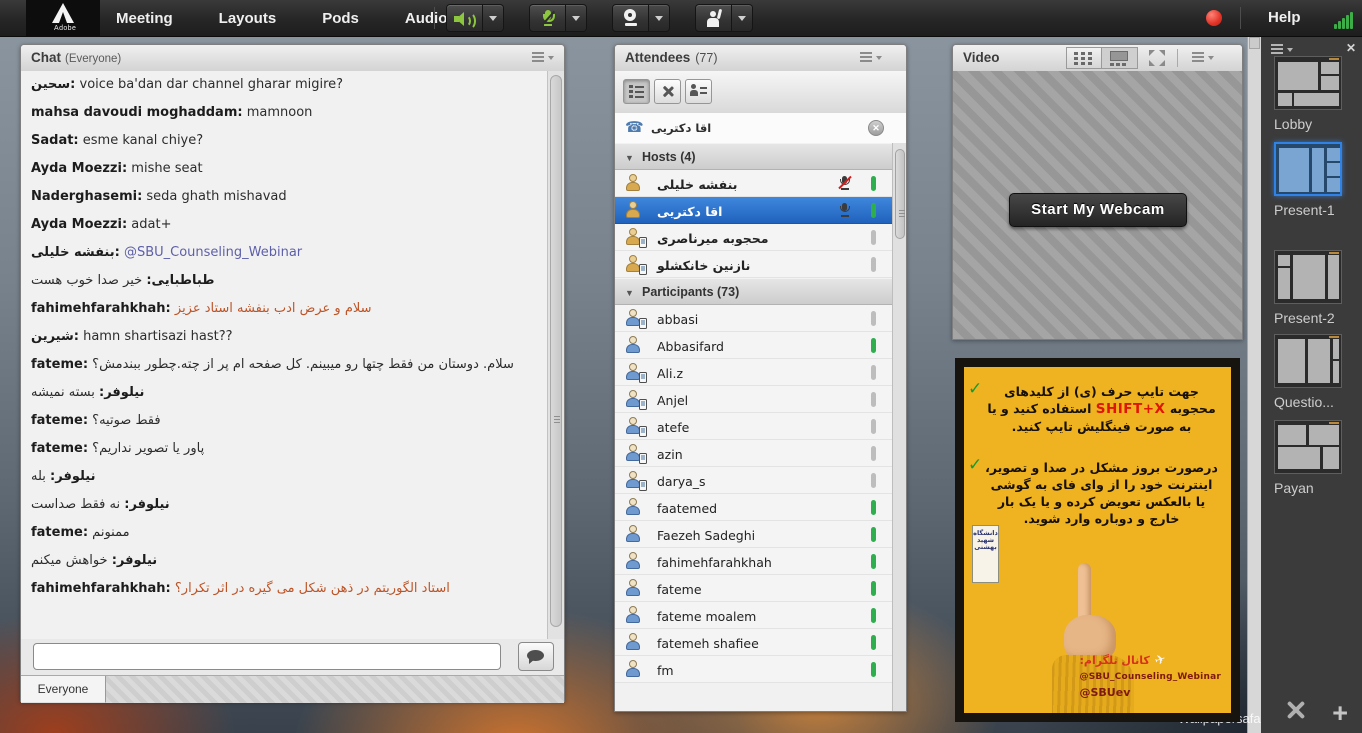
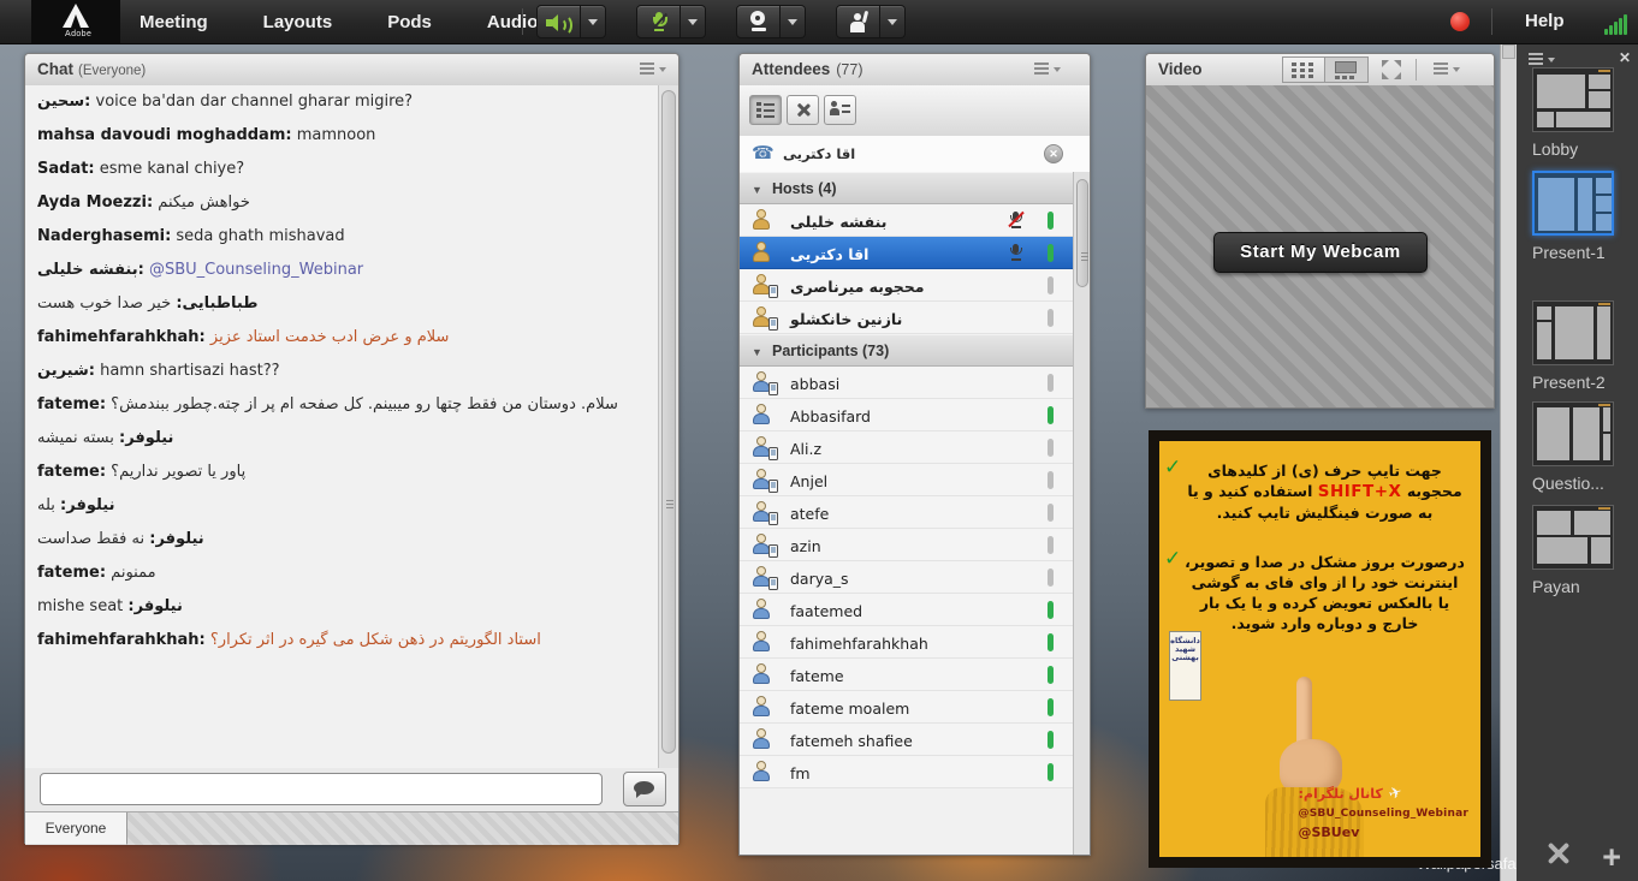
  Meeting
  Layouts
  Pods
  Audio
  Help
  Chat (Everyone)
  سحین: voice ba'dan dar channel gharar migire?
  mahsa davoudi moghaddam: mamnoon
  Sadat: esme kanal chiye?
- Ayda Moezzi: mishe seat
+ Ayda Moezzi: خواهش میکنم
  Naderghasemi: seda ghath mishavad
- Ayda Moezzi: adat+
  بنفشه خلیلی: @SBU_Counseling_Webinar
  طباطبایی: خیر صدا خوب هست
- fahimehfarahkhah: سلام و عرض ادب بنفشه استاد عزیز
+ fahimehfarahkhah: سلام و عرض ادب خدمت استاد عزیز
  شیرین: hamn shartisazi hast??
  fateme: سلام. دوستان من فقط چتها رو میبینم. کل صفحه ام پر از چته.چطور ببندمش؟
  نیلوفر: بسته نمیشه
- fateme: فقط صوتیه؟
  fateme: پاور یا تصویر نداریم؟
  نیلوفر: بله
  نیلوفر: نه فقط صداست
  fateme: ممنونم
- نیلوفر: خواهش میکنم
+ نیلوفر: mishe seat
  fahimehfarahkhah: استاد الگوریتم در ذهن شکل می گیره در اثر تکرار؟
  Everyone
  Attendees (77)
  ☎
  اقا دکتریی
  ✕
  ▼
  Hosts (4)
  بنفشه خلیلی
  اقا دکتریی
  محجوبه میرناصری
  نازنین خانکشلو
  ▼
  Participants (73)
  abbasi
  Abbasifard
  Ali.z
  Anjel
  atefe
  azin
  darya_s
  faatemed
- Faezeh Sadeghi
  fahimehfarahkhah
  fateme
  fateme moalem
  fatemeh shafiee
  fm
  Video
  Start My Webcam
  ✓
  جهت تایپ حرف (ی) از کلیدهای محجوبه SHIFT+X استفاده کنید و یا به صورت فینگلیش تایپ کنید.
  ✓
  درصورت بروز مشکل در صدا و تصویر، اینترنت خود را از وای فای به گوشی یا بالعکس تعویض کرده و یا یک بار خارج و دوباره وارد شوید.
  دانشگاه شهید بهشتی
  @SBU_Counseling_Webinar
  @SBUev
  ✕
  Lobby
  Present-1
  Present-2
  Questio...
  Payan
  +
